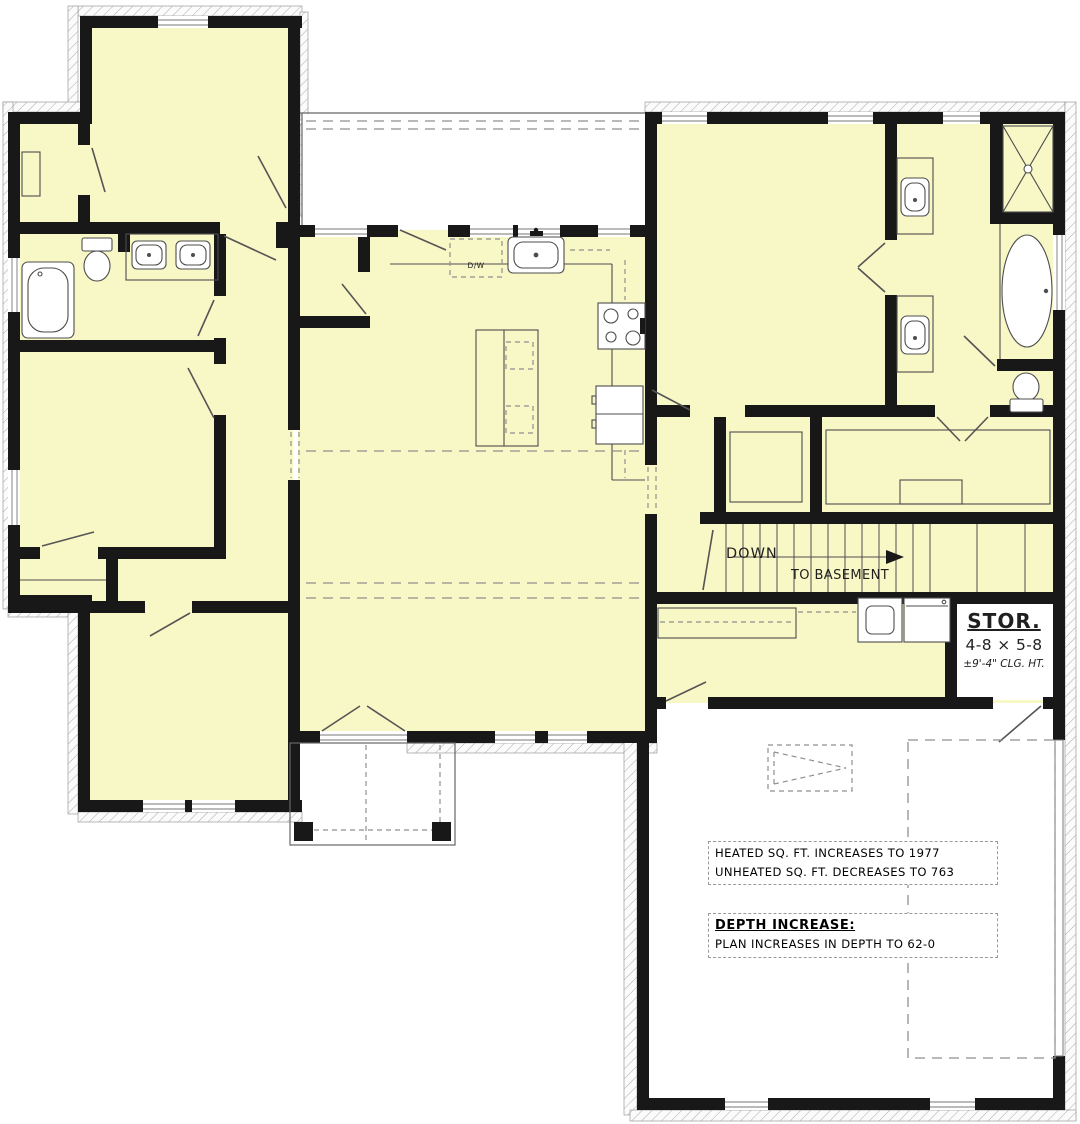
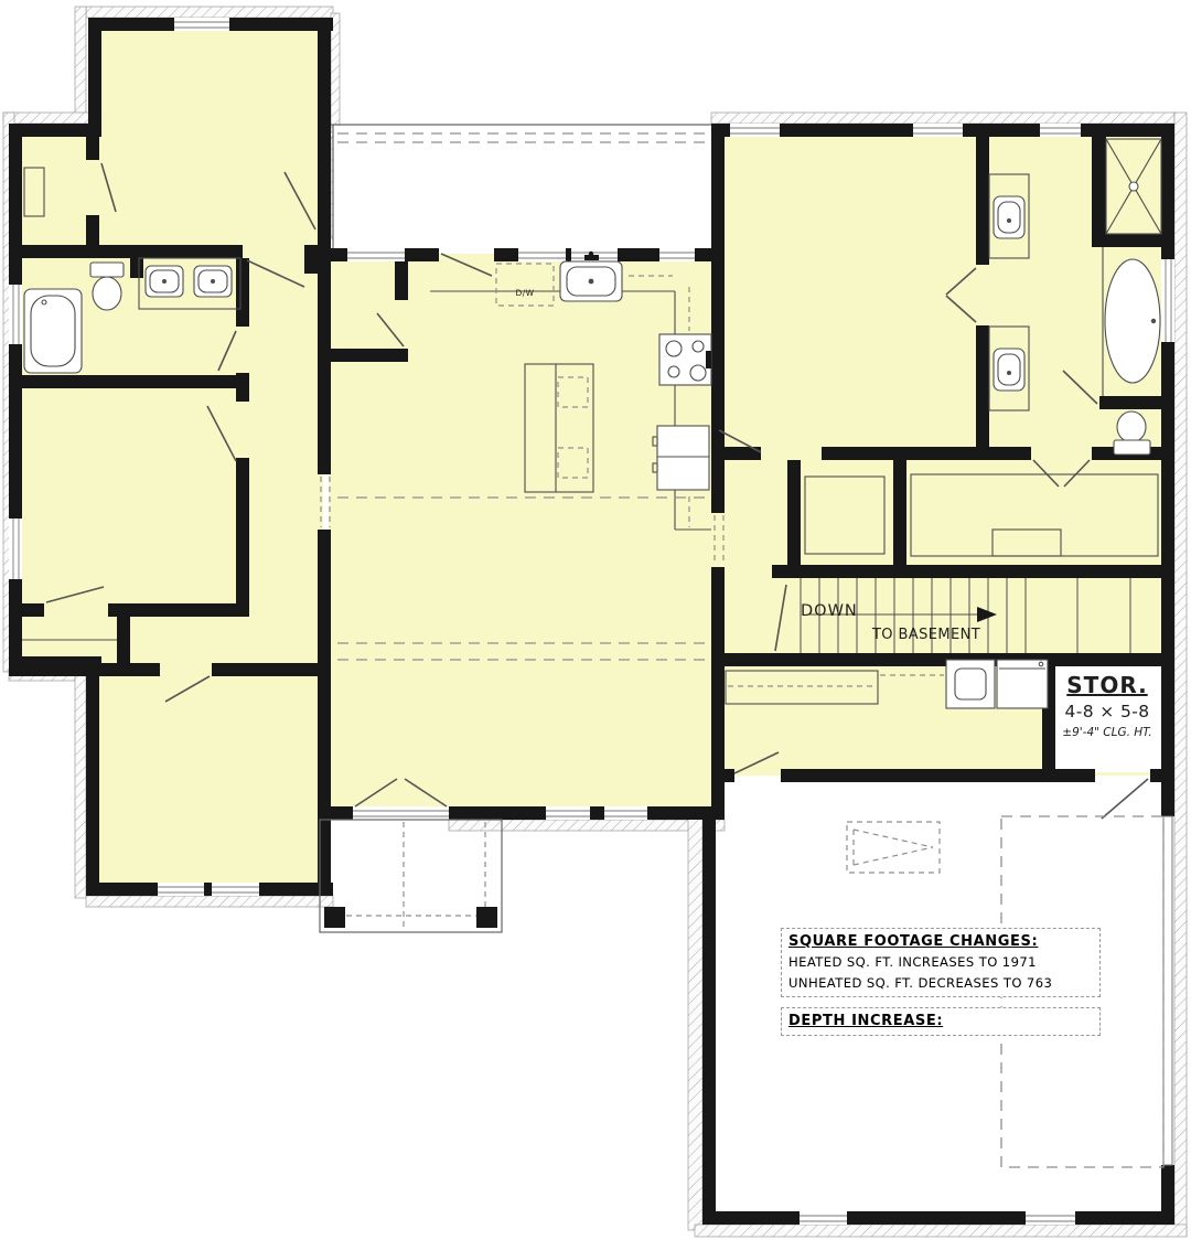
  D/W
  DOWN
  TO BASEMENT
  STOR.
  4-8 × 5-8
  ±9'-4" CLG. HT.
+ SQUARE FOOTAGE CHANGES:
- HEATED SQ. FT. INCREASES TO 1977
+ HEATED SQ. FT. INCREASES TO 1971
  UNHEATED SQ. FT. DECREASES TO 763
  DEPTH INCREASE:
- PLAN INCREASES IN DEPTH TO 62-0
